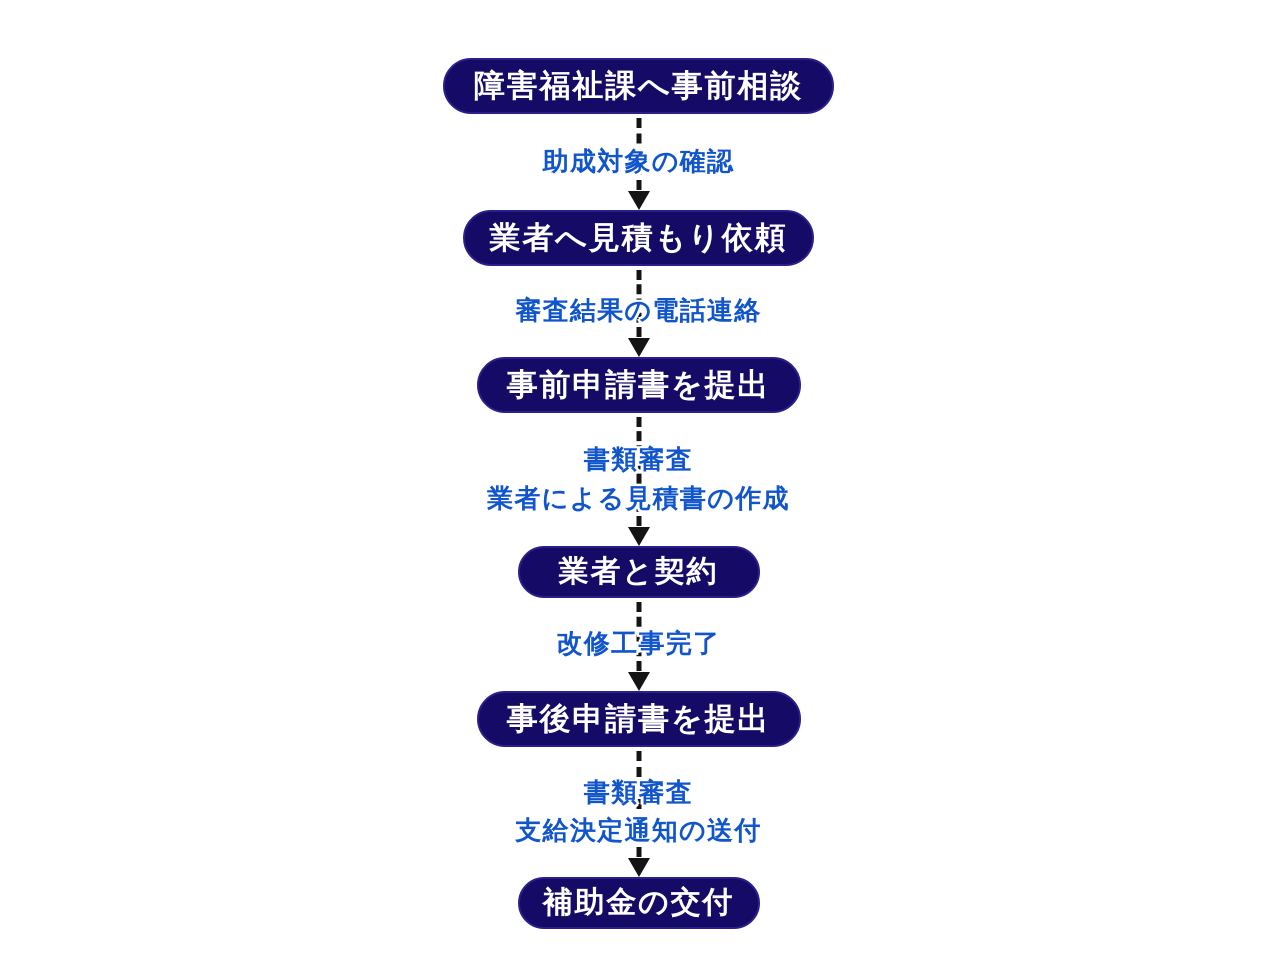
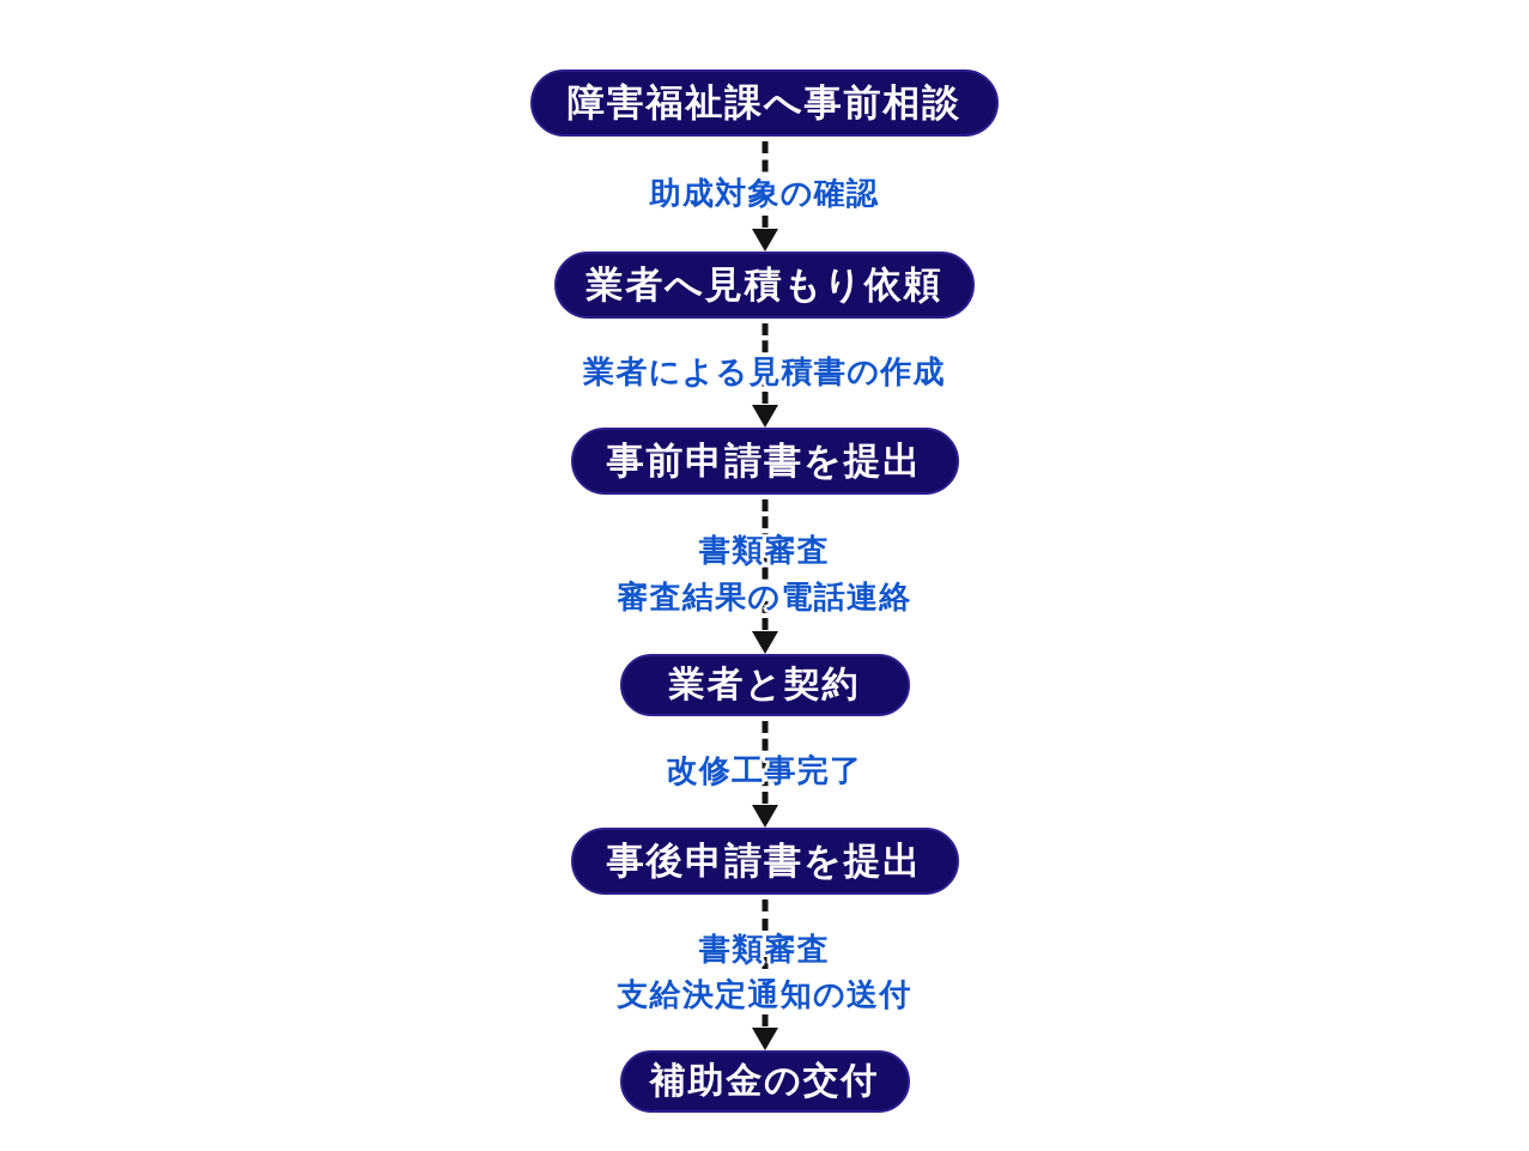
  障害福祉課へ事前相談
  助成対象の確認
  業者へ見積もり依頼
- 審査結果の電話連絡
+ 業者による見積書の作成
  事前申請書を提出
  書類審査
- 業者による見積書の作成
+ 審査結果の電話連絡
  業者と契約
  改修工事完了
  事後申請書を提出
  書類審査
  支給決定通知の送付
  補助金の交付
